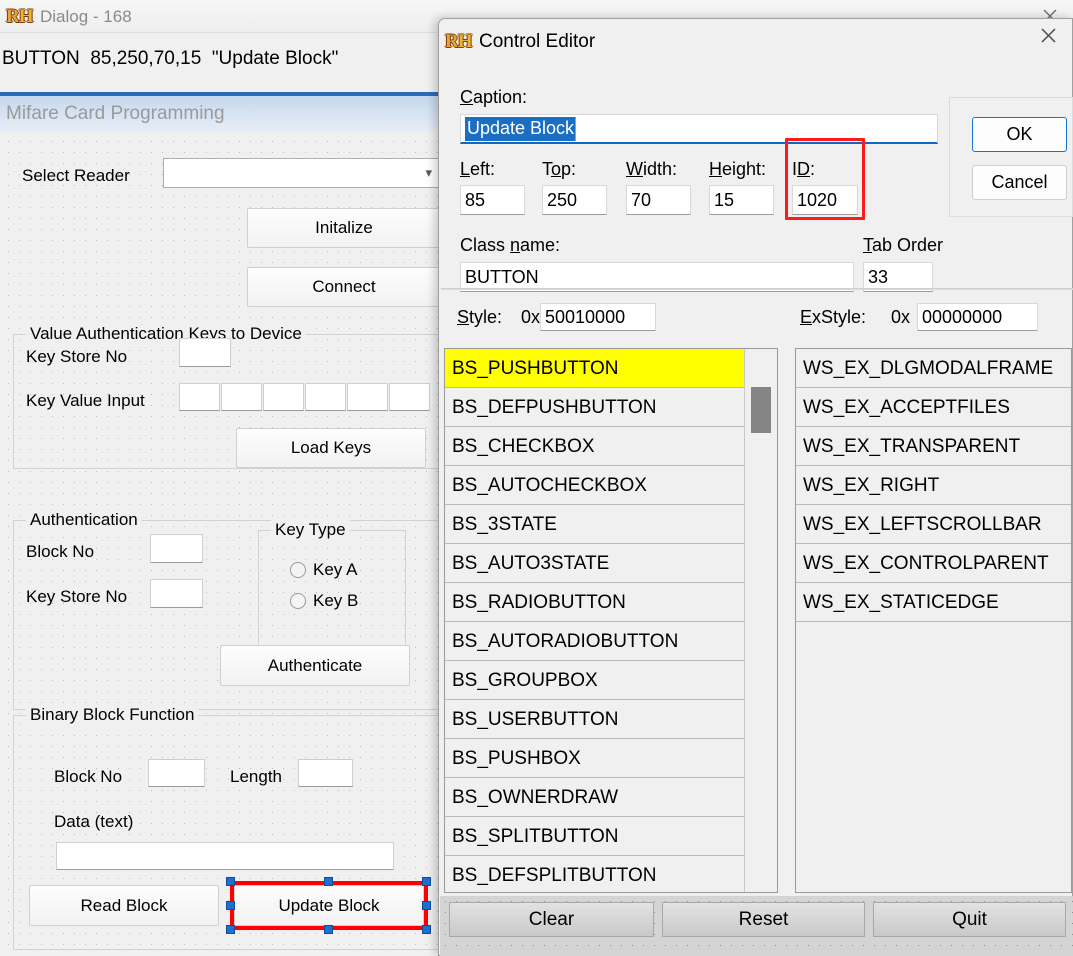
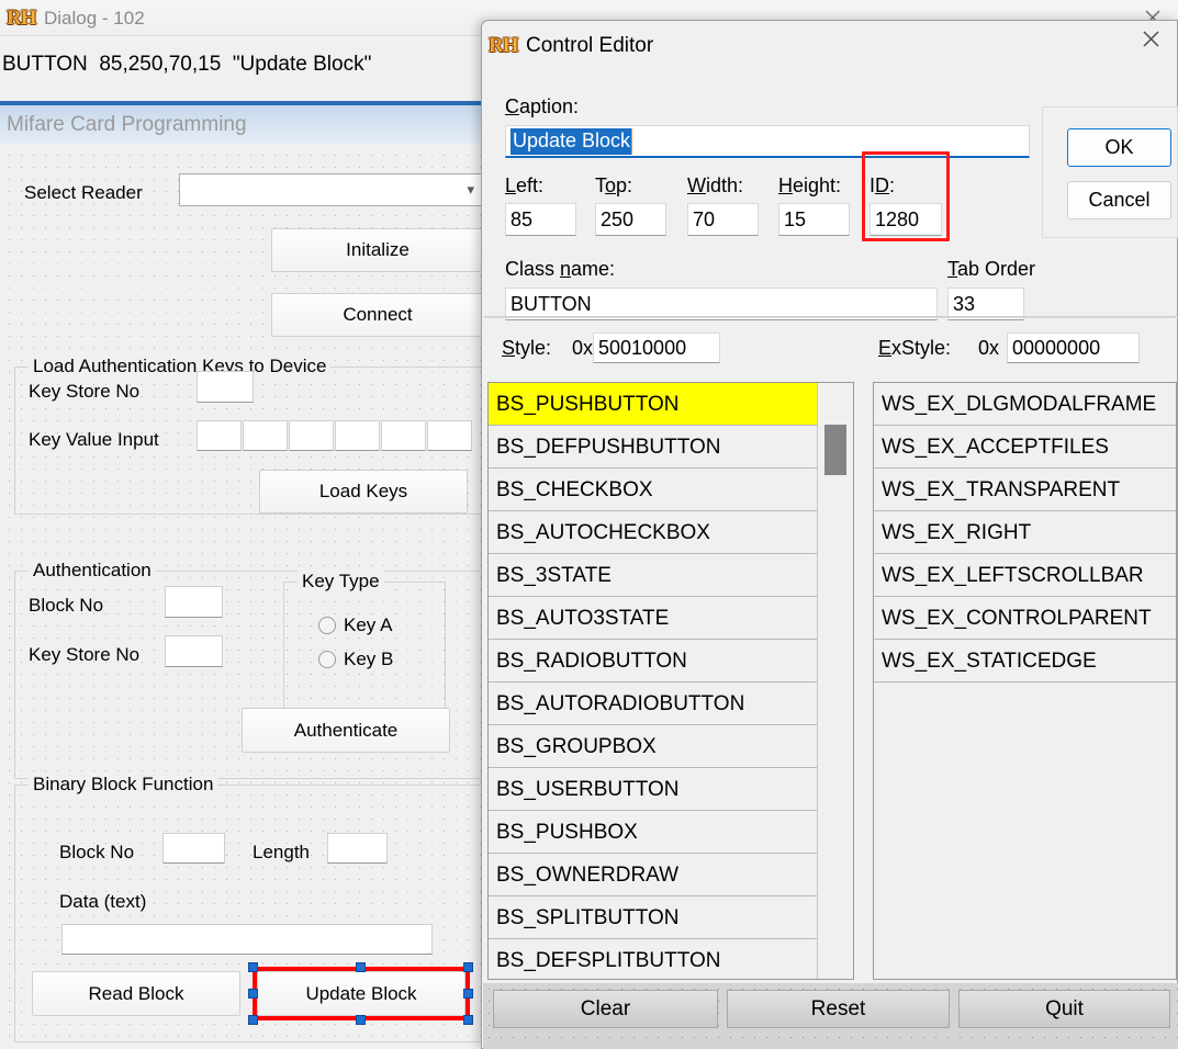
  RH
- Dialog - 168
+ Dialog - 102
  BUTTON 85,250,70,15 "Update Block"
  Mifare Card Programming
  Select Reader
  ▾
  Initalize
  Connect
- Value Authentication Keys to Device
+ Load Authentication Keys to Device
  Key Store No
  Key Value Input
  Load Keys
  Authentication
  Block No
  Key Store No
  Key Type
  Key A
  Key B
  Authenticate
  Binary Block Function
  Block No
  Length
  Data (text)
  Read Block
  Update Block
  RH
  Control Editor
  Caption:
  Update Block
  Left:
  85
  Top:
  250
  Width:
  70
  Height:
  15
  ID:
- 1020
+ 1280
  Class name:
  BUTTON
  Tab Order
  33
  OK
  Cancel
  Style:
  0x
  50010000
  ExStyle:
  0x
  00000000
  BS_PUSHBUTTON
  BS_DEFPUSHBUTTON
  BS_CHECKBOX
  BS_AUTOCHECKBOX
  BS_3STATE
  BS_AUTO3STATE
  BS_RADIOBUTTON
  BS_AUTORADIOBUTTON
  BS_GROUPBOX
  BS_USERBUTTON
  BS_PUSHBOX
  BS_OWNERDRAW
  BS_SPLITBUTTON
  BS_DEFSPLITBUTTON
  WS_EX_DLGMODALFRAME
  WS_EX_ACCEPTFILES
  WS_EX_TRANSPARENT
  WS_EX_RIGHT
  WS_EX_LEFTSCROLLBAR
  WS_EX_CONTROLPARENT
  WS_EX_STATICEDGE
  Clear
  Reset
  Quit
